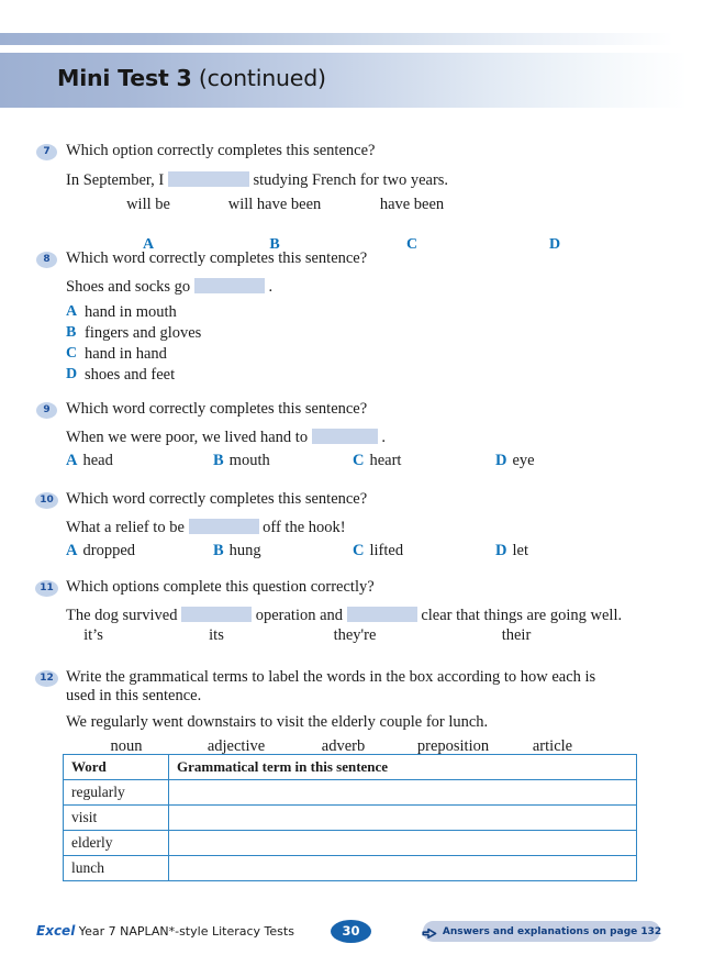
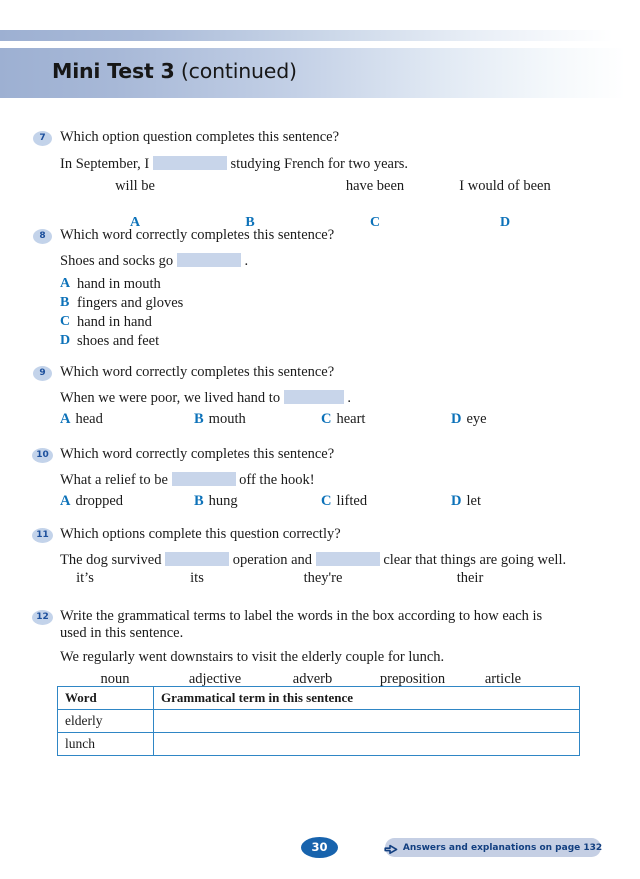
  Mini Test 3 (continued)
  7
- Which option correctly completes this sentence?
+ Which option question completes this sentence?
  In September, I studying French for two years.
  will be
- will have been
  have been
+ I would of been
  A
  B
  C
  D
  8
  Which word correctly completes this sentence?
  Shoes and socks go .
  A
  hand in mouth
  B
  fingers and gloves
  C
  hand in hand
  D
  shoes and feet
  9
  Which word correctly completes this sentence?
  When we were poor, we lived hand to .
  A head
  B mouth
  C heart
  D eye
  10
  Which word correctly completes this sentence?
  What a relief to be off the hook!
  A dropped
  B hung
  C lifted
  D let
  11
  Which options complete this question correctly?
  The dog survived operation and clear that things are going well.
  it’s
  its
  they're
  their
  12
  Write the grammatical terms to label the words in the box according to how each is used in this sentence.
  We regularly went downstairs to visit the elderly couple for lunch.
  noun
  adjective
  adverb
  preposition
  article
  Word	Grammatical term in this sentence
- regularly
- visit
  elderly
  lunch
- Excel Year 7 NAPLAN*-style Literacy Tests
  30
  Answers and explanations on page 132
